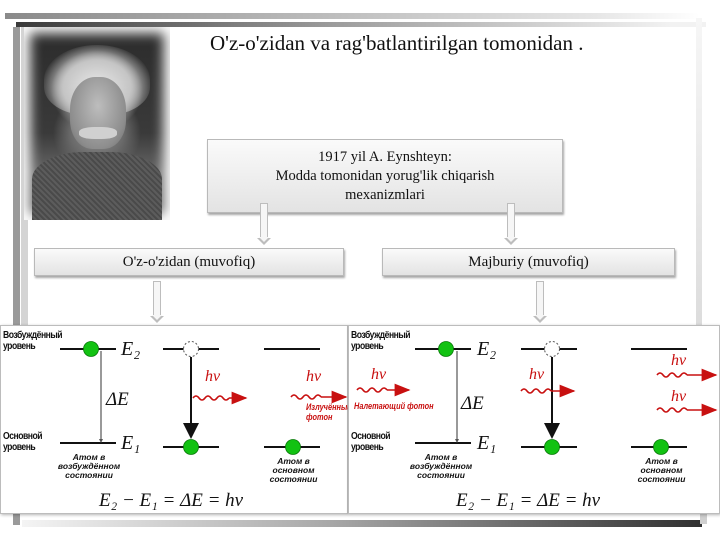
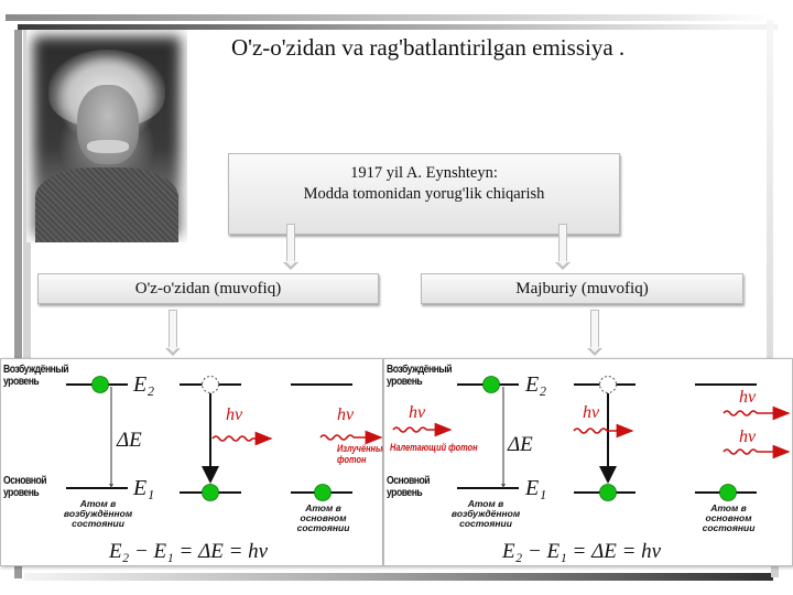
- O'z-o'zidan va rag'batlantirilgan tomonidan .
+ O'z-o'zidan va rag'batlantirilgan emissiya .
  1917 yil A. Eynshteyn:
  Modda tomonidan yorug'lik chiqarish
- mexanizmlari
  O'z-o'zidan (muvofiq)
  Majburiy (muvofiq)
  Возбуждённый
  уровень
  Основной
  уровень
  E₂
  E₁
  ΔE
  hν
  hν
  Излучённы
  фотон
  Атом в
  возбуждённом
  состоянии
  Атом в
  основном
  состоянии
  E₂ − E₁ = ΔE = hν
  Возбуждённый
  уровень
  Основной
  уровень
  E₂
  E₁
  ΔE
  hν
  Налетающий фотон
  hν
  hν
  hν
  Атом в
  возбуждённом
  состоянии
  Атом в
  основном
  состоянии
  E₂ − E₁ = ΔE = hν
